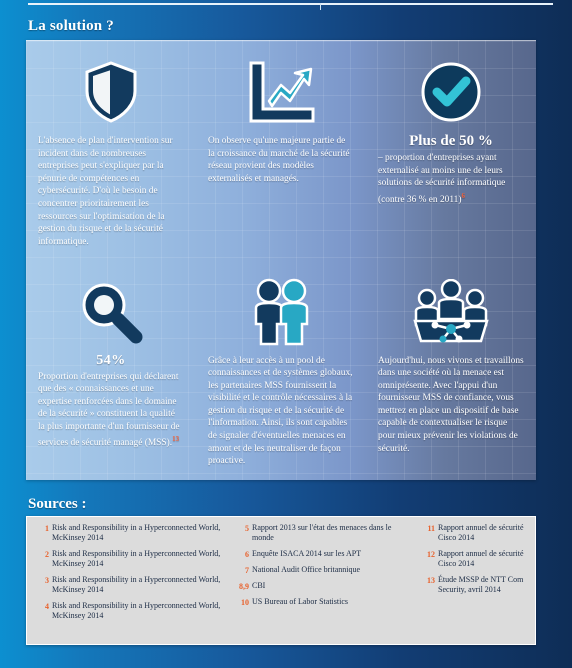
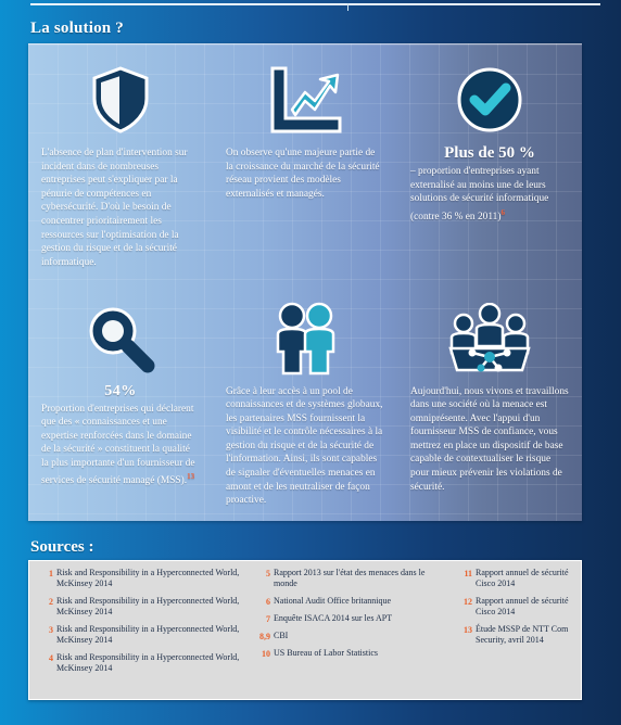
  La solution ?
  L'absence de plan d'intervention sur incident dans de nombreuses entreprises peut s'expliquer par la pénurie de compétences en cybersécurité. D'où le besoin de concentrer prioritairement les ressources sur l'optimisation de la gestion du risque et de la sécurité informatique.
  On observe qu'une majeure partie de la croissance du marché de la sécurité réseau provient des modèles externalisés et managés.
  Plus de 50 %
  – proportion d'entreprises ayant externalisé au moins une de leurs solutions de sécurité informatique (contre 36 % en 2011)6
  54%
  Proportion d'entreprises qui déclarent que des « connaissances et une expertise renforcées dans le domaine de la sécurité » constituent la qualité la plus importante d'un fournisseur de services de sécurité managé (MSS).13
  Grâce à leur accès à un pool de connaissances et de systèmes globaux, les partenaires MSS fournissent la visibilité et le contrôle nécessaires à la gestion du risque et de la sécurité de l'information. Ainsi, ils sont capables de signaler d'éventuelles menaces en amont et de les neutraliser de façon proactive.
  Aujourd'hui, nous vivons et travaillons dans une société où la menace est omniprésente. Avec l'appui d'un fournisseur MSS de confiance, vous mettrez en place un dispositif de base capable de contextualiser le risque pour mieux prévenir les violations de sécurité.
  Sources :
  1
  Risk and Responsibility in a Hyperconnected World, McKinsey 2014
  2
  Risk and Responsibility in a Hyperconnected World, McKinsey 2014
  3
  Risk and Responsibility in a Hyperconnected World, McKinsey 2014
  4
  Risk and Responsibility in a Hyperconnected World, McKinsey 2014
  5
  Rapport 2013 sur l'état des menaces dans le monde
  6
- Enquête ISACA 2014 sur les APT
+ National Audit Office britannique
  7
- National Audit Office britannique
+ Enquête ISACA 2014 sur les APT
  8,9
  CBI
  10
  US Bureau of Labor Statistics
  11
  Rapport annuel de sécurité Cisco 2014
  12
  Rapport annuel de sécurité Cisco 2014
  13
  Étude MSSP de NTT Com Security, avril 2014
